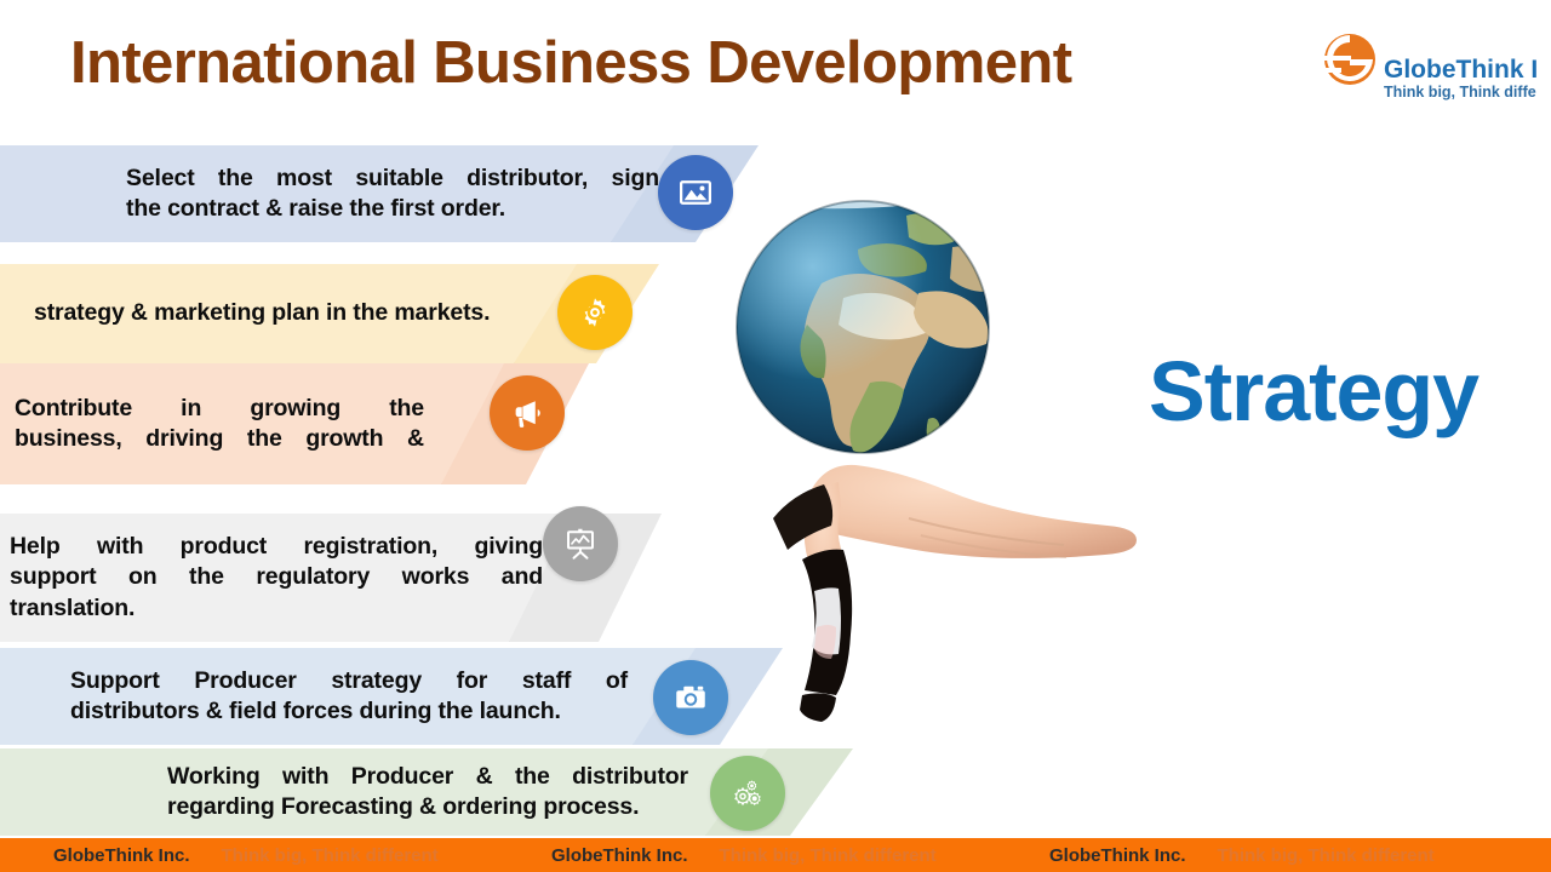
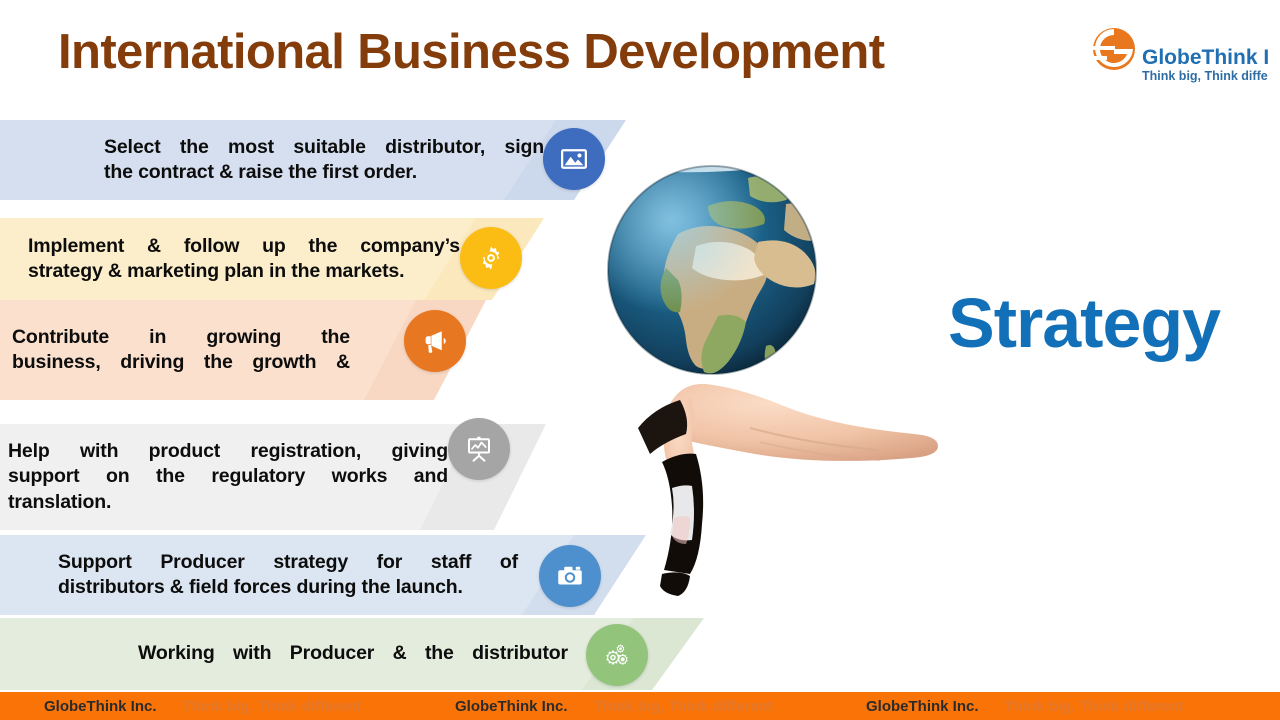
  International Business Development
  GlobeThink I
  Think big, Think diffe
  Strategy
  Select the most suitable distributor, sign
  the contract & raise the first order.
+ Implement & follow up the company’s
  strategy & marketing plan in the markets.
  Contribute in growing the
  business, driving the growth &
  Help with product registration, giving
  support on the regulatory works and
  translation.
  Support Producer strategy for staff of
  distributors & field forces during the launch.
  Working with Producer & the distributor
- regarding Forecasting & ordering process.
  GlobeThink Inc.
  Think big, Think different
  GlobeThink Inc.
  Think big, Think different
  GlobeThink Inc.
  Think big, Think different
